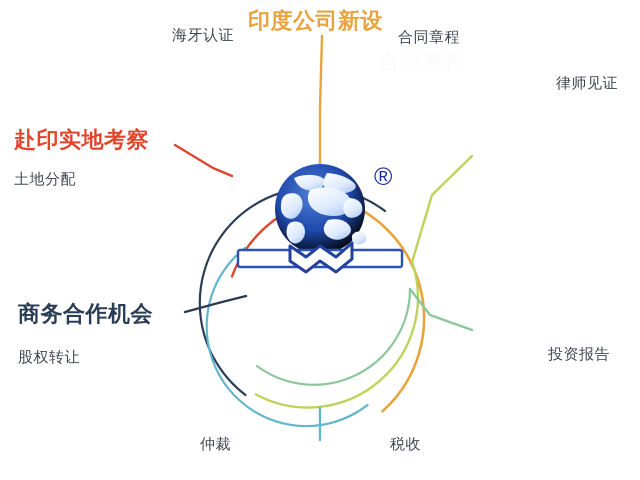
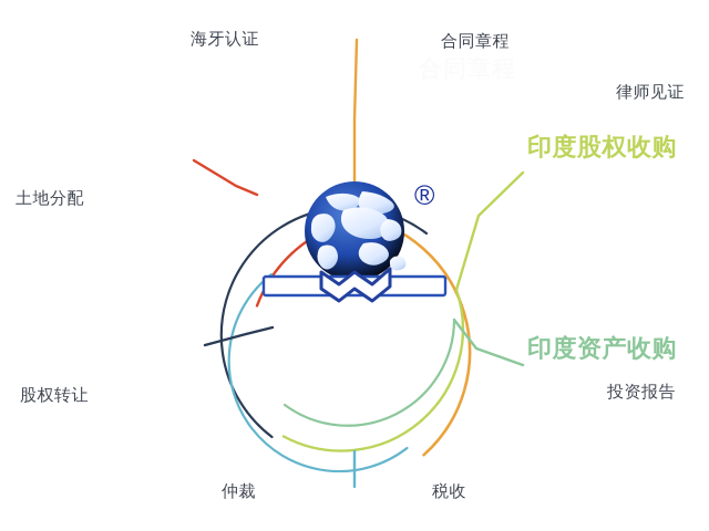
  ®
  海牙认证
- 印度公司新设
  合同章程
  律师见证
- 赴印实地考察
  土地分配
+ 印度股权收购
+ 印度资产收购
  投资报告
- 商务合作机会
  股权转让
  仲裁
  税收
